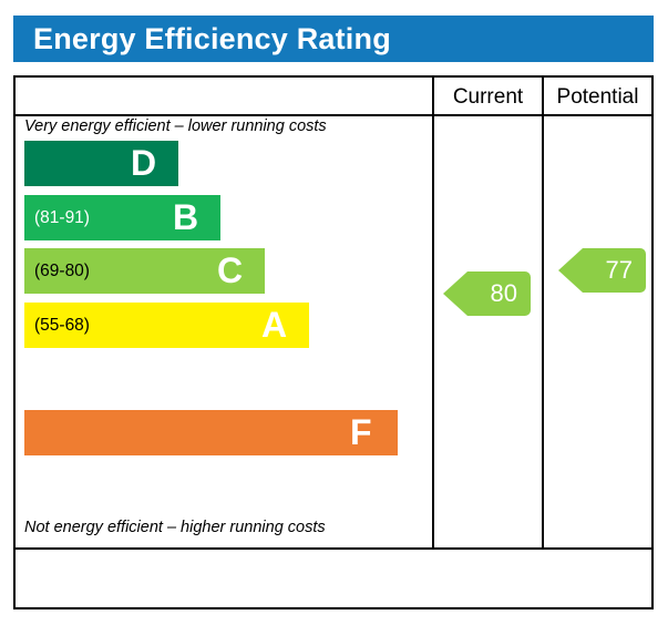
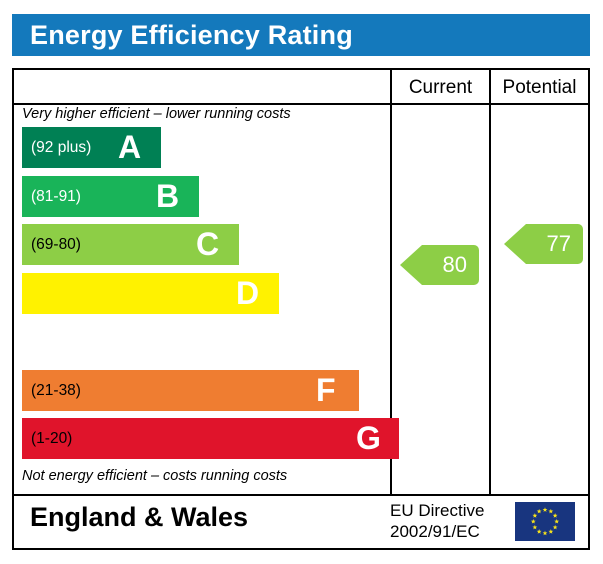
  Energy Efficiency Rating
  Current
  Potential
- Very energy efficient – lower running costs
+ Very higher efficient – lower running costs
- Not energy efficient – higher running costs
+ Not energy efficient – costs running costs
+ (92 plus)
- D
+ A
  (81-91)
  B
  (69-80)
  C
- (55-68)
- A
+ D
+ (21-38)
  F
+ (1-20)
+ G
+ England & Wales
+ EU Directive
+ 2002/91/EC
  80
  77
